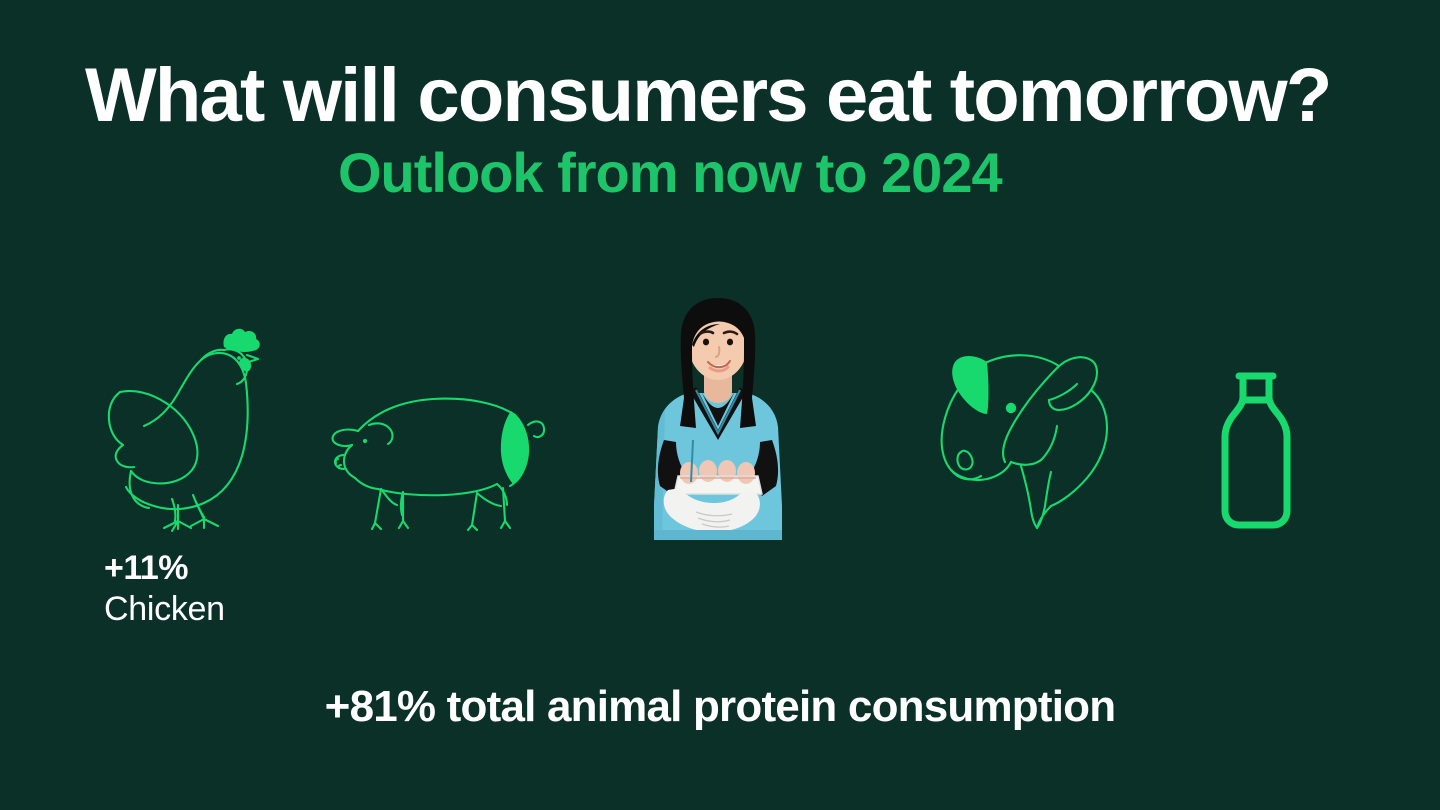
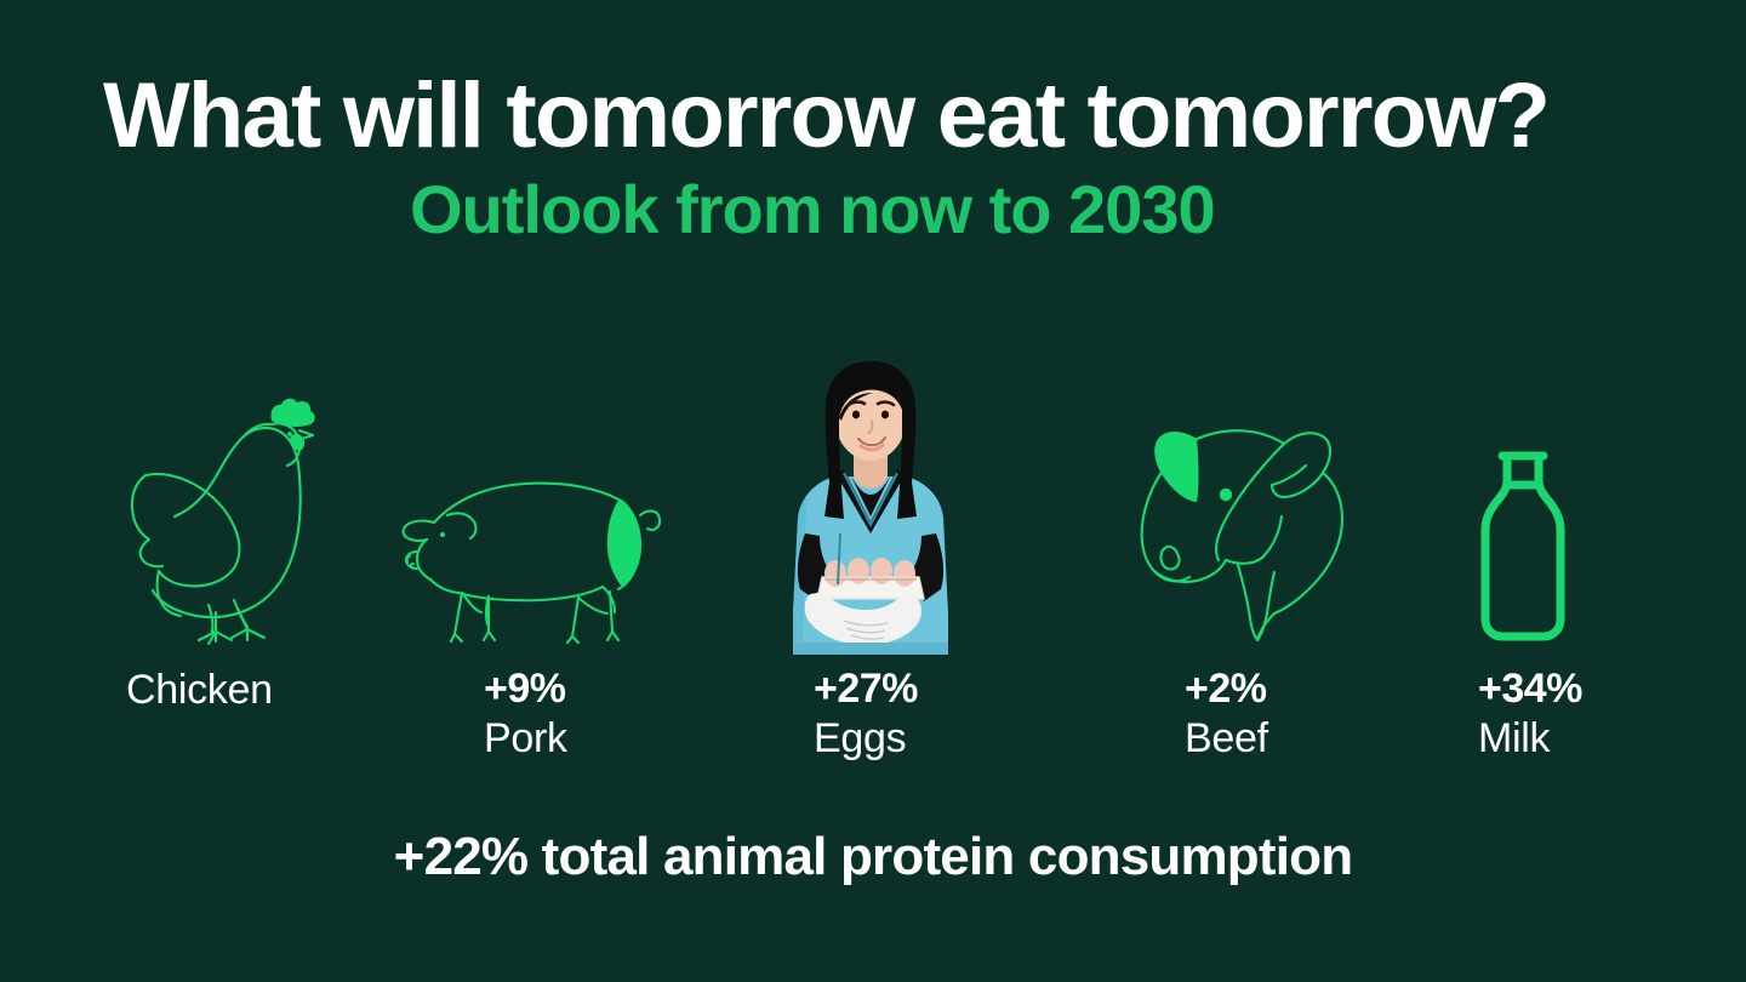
- What will consumers eat tomorrow?
+ What will tomorrow eat tomorrow?
- Outlook from now to 2024
+ Outlook from now to 2030
- +11%
  Chicken
+ +9%
+ Pork
+ +27%
+ Eggs
+ +2%
+ Beef
+ +34%
+ Milk
- +81% total animal protein consumption
+ +22% total animal protein consumption
